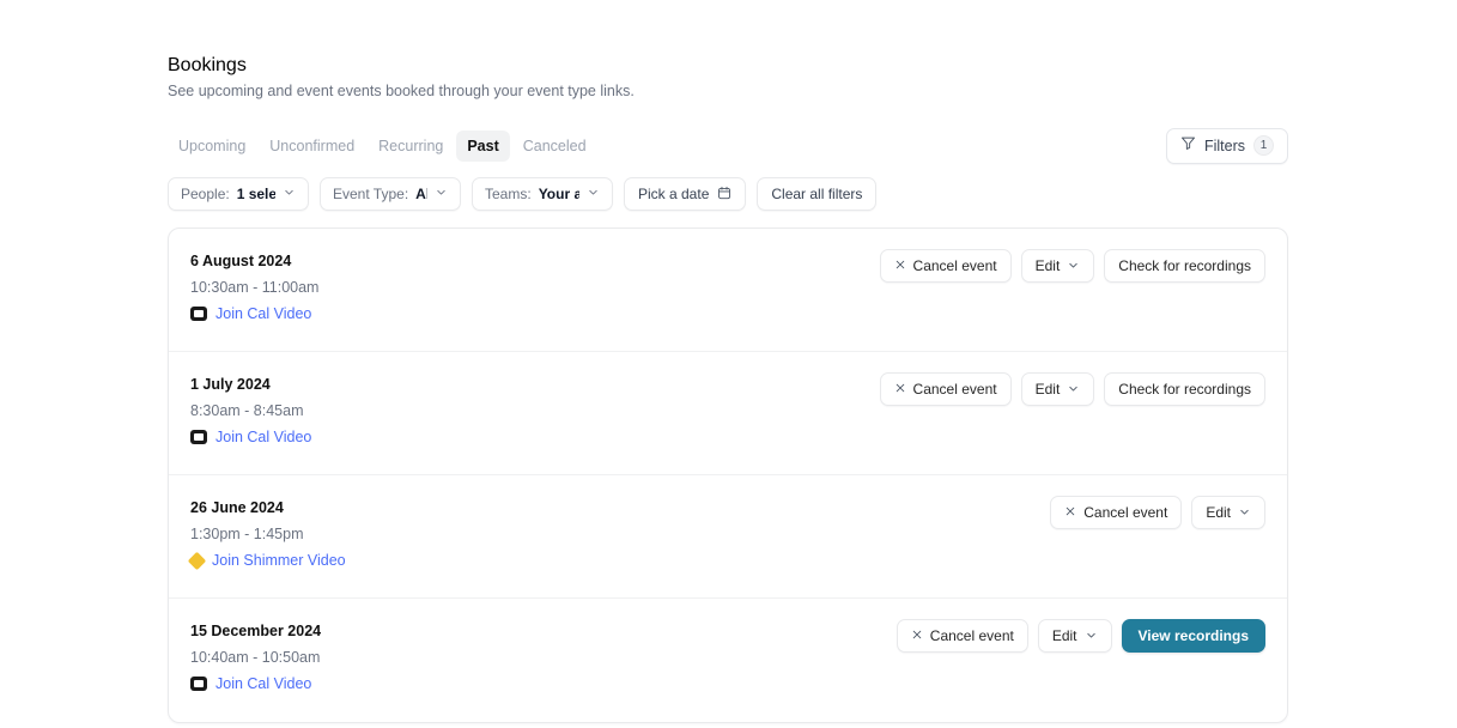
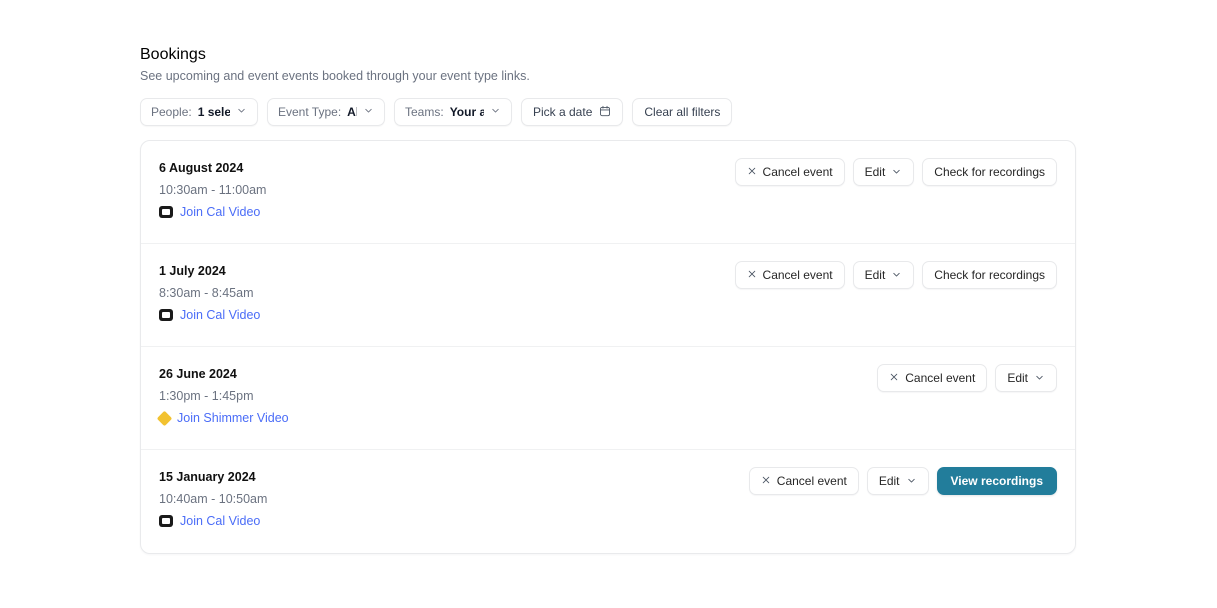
  Bookings
  See upcoming and event events booked through your event type links.
- Upcoming
- Unconfirmed
- Recurring
- Past
- Canceled
- Filters
- 1
  People:
  Event Type:
  Teams:
  Pick a date
  Clear all filters
  6 August 2024
  10:30am - 11:00am
  Join Cal Video
  Cancel event
  Edit
  Check for recordings
  1 July 2024
  8:30am - 8:45am
  Join Cal Video
  Cancel event
  Edit
  Check for recordings
  26 June 2024
  1:30pm - 1:45pm
  Join Shimmer Video
  Cancel event
  Edit
- 15 December 2024
+ 15 January 2024
  10:40am - 10:50am
  Join Cal Video
  Cancel event
  Edit
  View recordings
